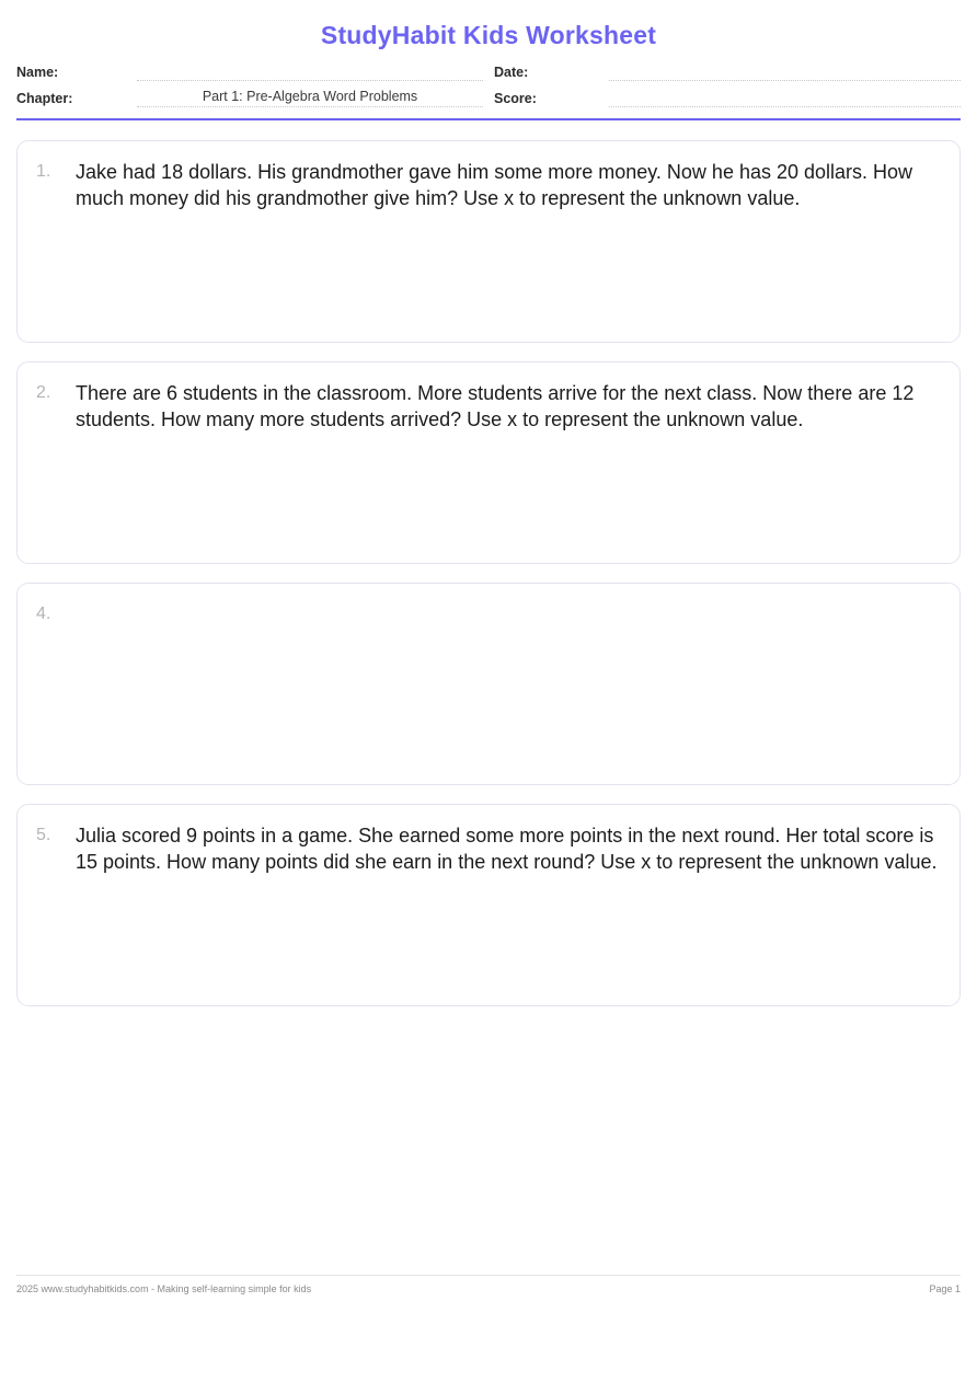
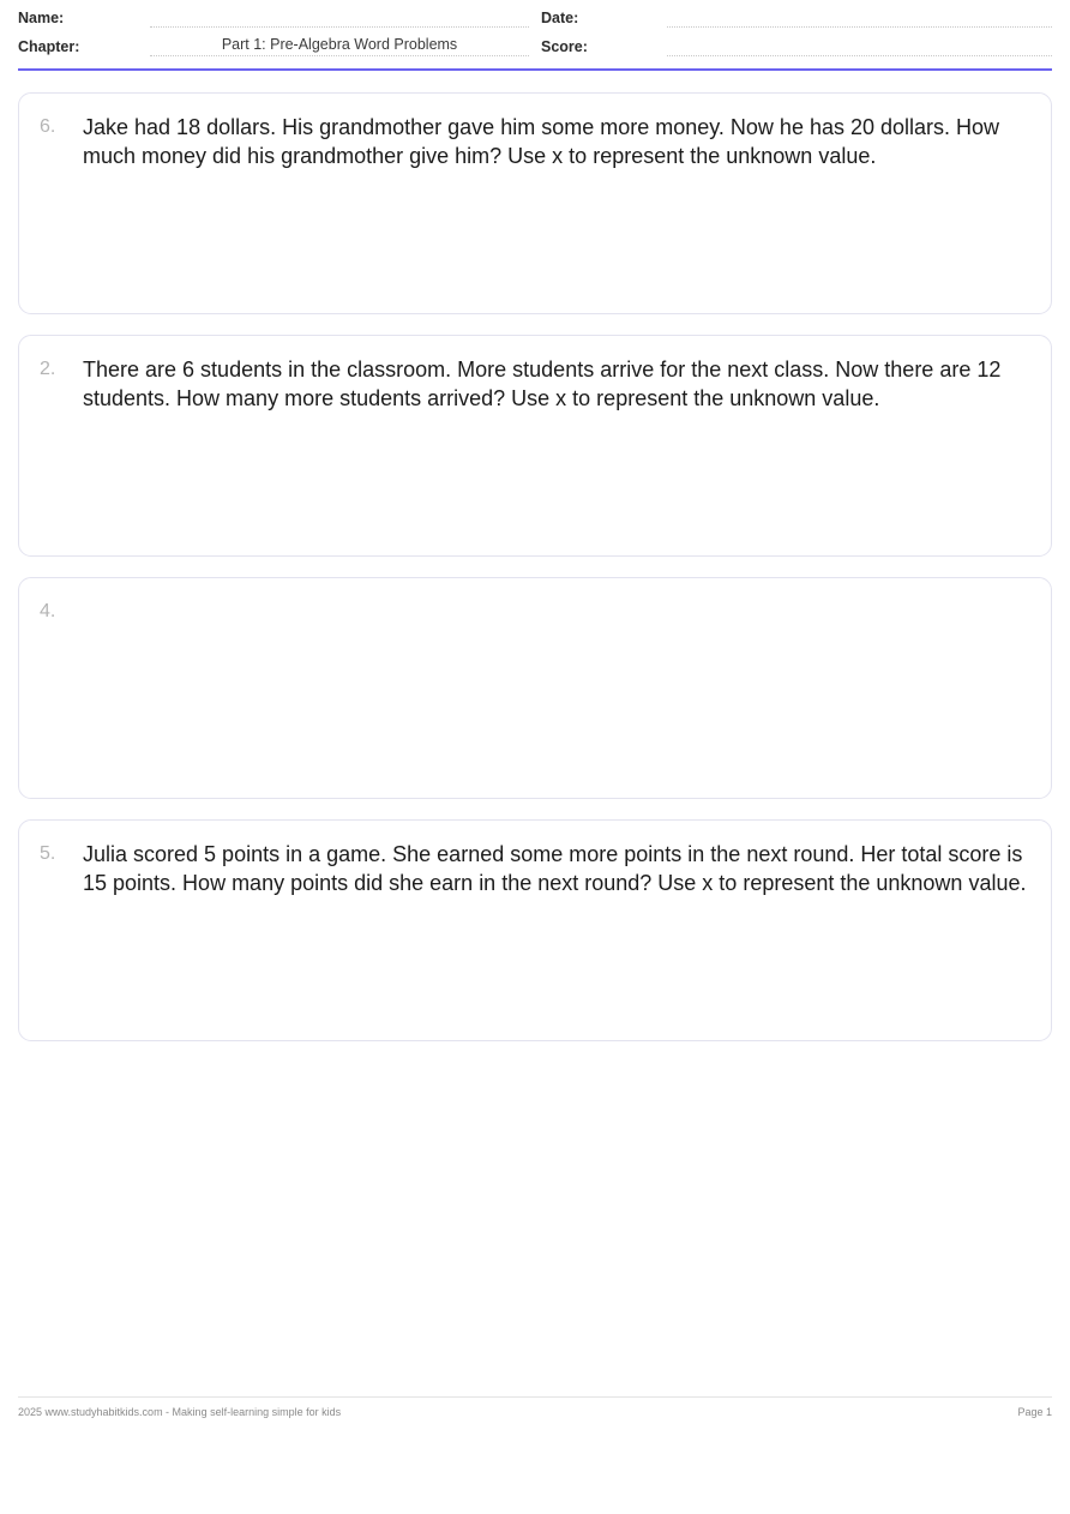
- StudyHabit Kids Worksheet
  Name:
  Chapter:
  Part 1: Pre-Algebra Word Problems
  Date:
  Score:
- 1.
+ 6.
  Jake had 18 dollars. His grandmother gave him some more money. Now he has 20 dollars. How much money did his grandmother give him? Use x to represent the unknown value.
  2.
  There are 6 students in the classroom. More students arrive for the next class. Now there are 12 students. How many more students arrived? Use x to represent the unknown value.
  4.
  5.
- Julia scored 9 points in a game. She earned some more points in the next round. Her total score is 15 points. How many points did she earn in the next round? Use x to represent the unknown value.
+ Julia scored 5 points in a game. She earned some more points in the next round. Her total score is 15 points. How many points did she earn in the next round? Use x to represent the unknown value.
  2025 www.studyhabitkids.com - Making self-learning simple for kids
  Page 1
